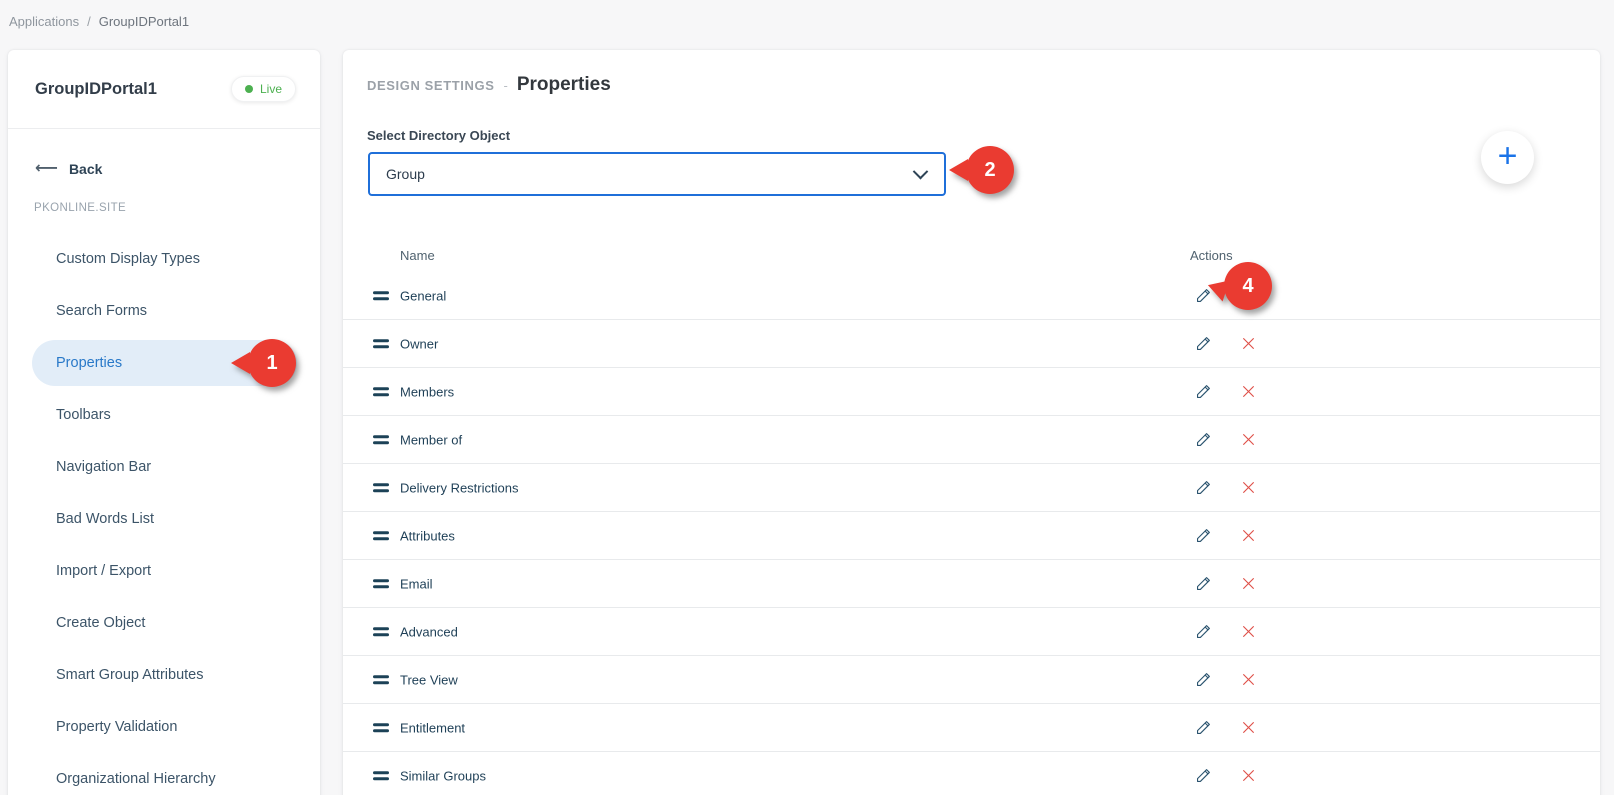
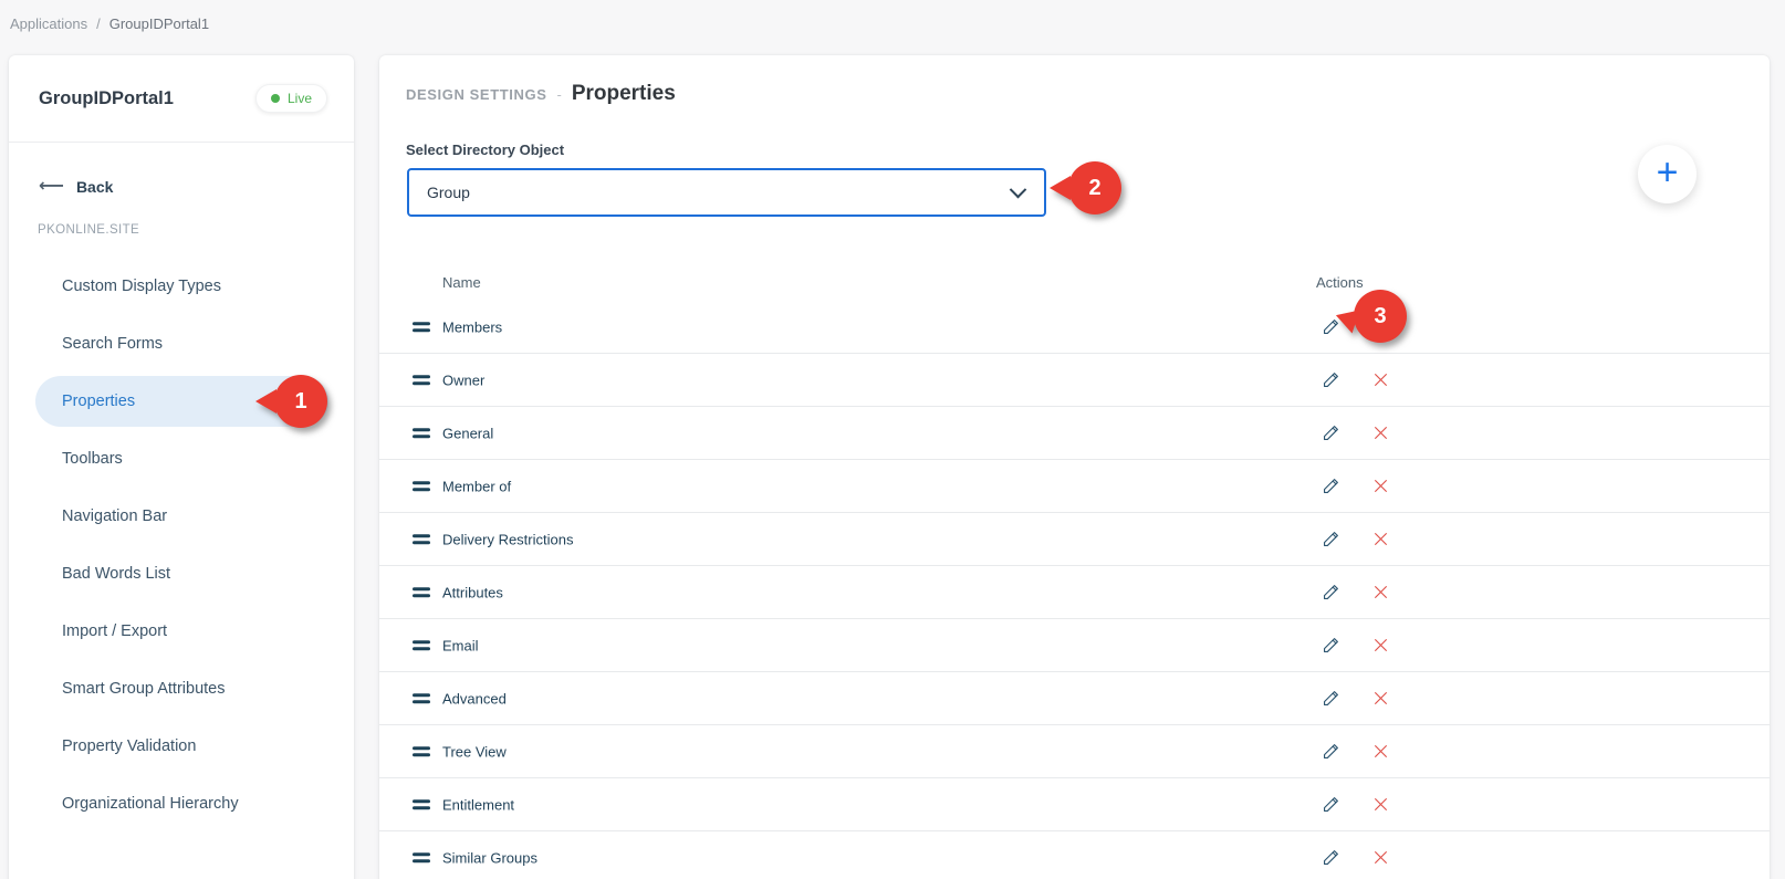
  Applications
  /
  GroupIDPortal1
  GroupIDPortal1
  Live
  ⟵
  Back
  PKONLINE.SITE
  Custom Display Types
  Search Forms
  Properties
  Toolbars
  Navigation Bar
  Bad Words List
  Import / Export
- Create Object
  Smart Group Attributes
  Property Validation
  Organizational Hierarchy
  DESIGN SETTINGS
  -
  Properties
  Select Directory Object
  Group
  +
  Name
  Actions
- General
+ Members
  Owner
- Members
+ General
  Member of
  Delivery Restrictions
  Attributes
  Email
  Advanced
  Tree View
  Entitlement
  Similar Groups
  1
  2
- 4
+ 3
